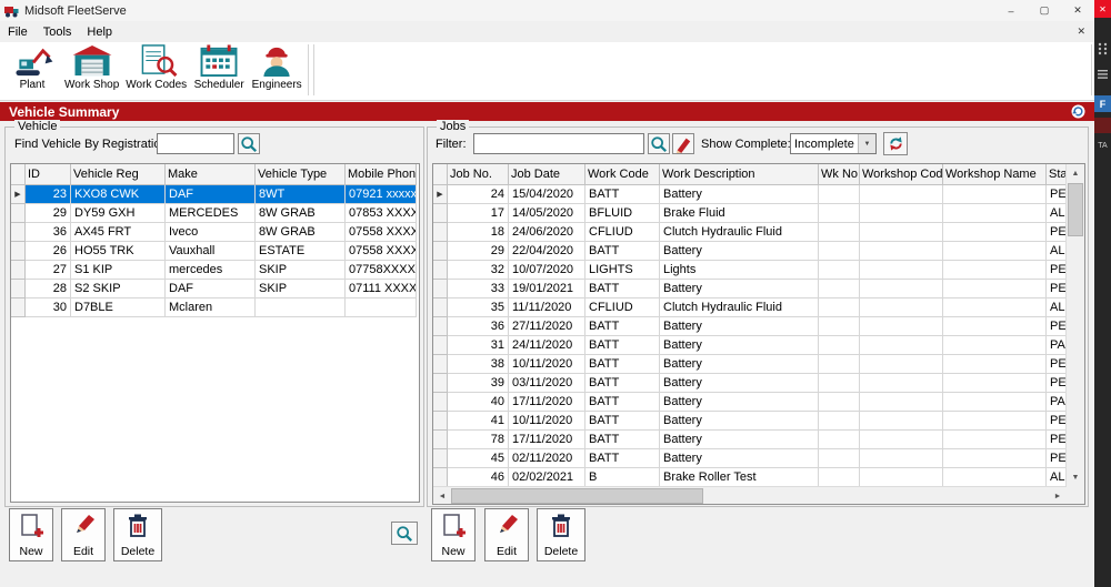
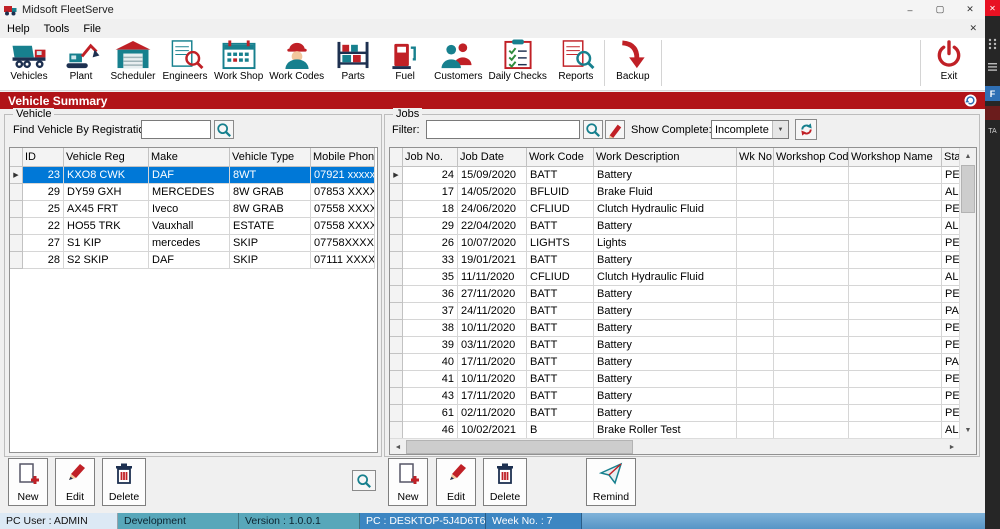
  Midsoft FleetServe
  –
  ▢
  ✕
- File
+ Help
  Tools
- Help
+ File
  ✕
+ Vehicles
  Plant
- Work Shop
+ Scheduler
- Work Codes
+ Engineers
- Scheduler
+ Work Shop
- Engineers
+ Work Codes
+ Parts
+ Fuel
+ Customers
+ Daily Checks
+ Reports
+ Backup
+ Exit
  Vehicle Summary
  Vehicle
  Find Vehicle By Registrati
  	ID	Vehicle Reg	Make	Vehicle Type	Mobile Phon
  	23	KXO8 CWK	DAF	8WT	07921 xxxxx
  	29	DY59 GXH	MERCEDES	8W GRAB	07853 XXXX
- 	36	AX45 FRT	Iveco	8W GRAB	07558 XXXX
+ 	25	AX45 FRT	Iveco	8W GRAB	07558 XXXX
- 	26	HO55 TRK	Vauxhall	ESTATE	07558 XXXX
+ 	22	HO55 TRK	Vauxhall	ESTATE	07558 XXXX
  	27	S1 KIP	mercedes	SKIP	07758XXXX
  	28	S2 SKIP	DAF	SKIP	07111 XXXX
- 	30	D7BLE	Mclaren
  New
  Edit
  Delete
  Jobs
  Filter:
  Show Complete
  Incomplete
  	Job No.	Job Date	Work Code	Work Description	Wk No	Workshop Cod	Workshop Name	Sta
- 	24	15/04/2020	BATT	Battery				PE
+ 	24	15/09/2020	BATT	Battery				PE
  	17	14/05/2020	BFLUID	Brake Fluid				AL
  	18	24/06/2020	CFLIUD	Clutch Hydraulic Fluid				PE
  	29	22/04/2020	BATT	Battery				AL
- 	32	10/07/2020	LIGHTS	Lights				PE
+ 	26	10/07/2020	LIGHTS	Lights				PE
  	33	19/01/2021	BATT	Battery				PE
  	35	11/11/2020	CFLIUD	Clutch Hydraulic Fluid				AL
  	36	27/11/2020	BATT	Battery				PE
- 	31	24/11/2020	BATT	Battery				PA
+ 	37	24/11/2020	BATT	Battery				PA
  	38	10/11/2020	BATT	Battery				PE
  	39	03/11/2020	BATT	Battery				PE
  	40	17/11/2020	BATT	Battery				PA
  	41	10/11/2020	BATT	Battery				PE
- 	78	17/11/2020	BATT	Battery				PE
+ 	43	17/11/2020	BATT	Battery				PE
- 	45	02/11/2020	BATT	Battery				PE
+ 	61	02/11/2020	BATT	Battery				PE
- 	46	02/02/2021	B	Brake Roller Test				AL
+ 	46	10/02/2021	B	Brake Roller Test				AL
  New
  Edit
  Delete
+ Remind
+ PC User : ADMIN
+ Development
+ Version : 1.0.0.1
+ PC : DESKTOP-5J4D6T6
+ Week No. : 7
  ✕
  F
